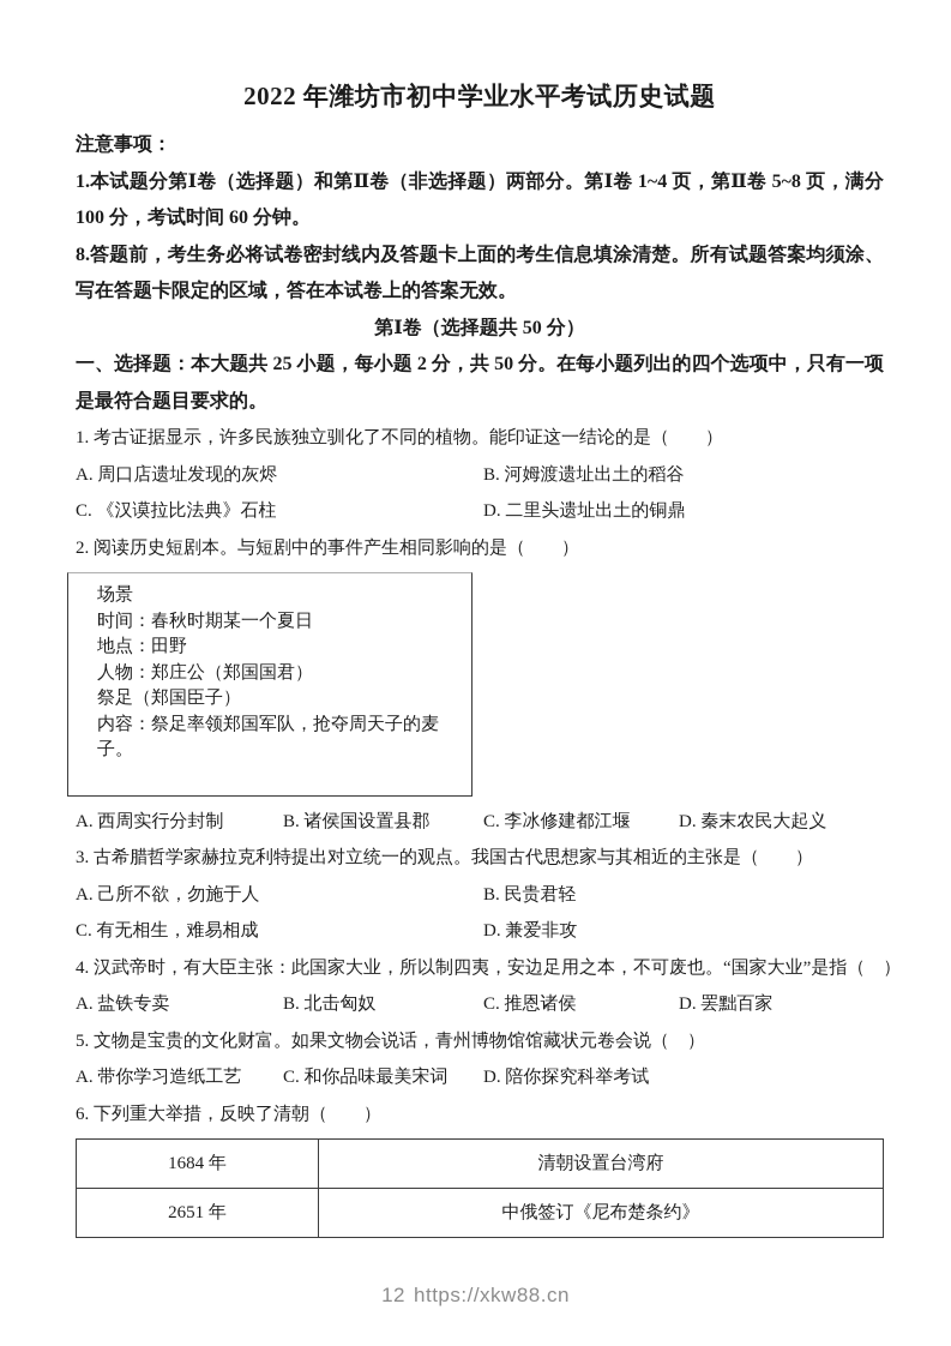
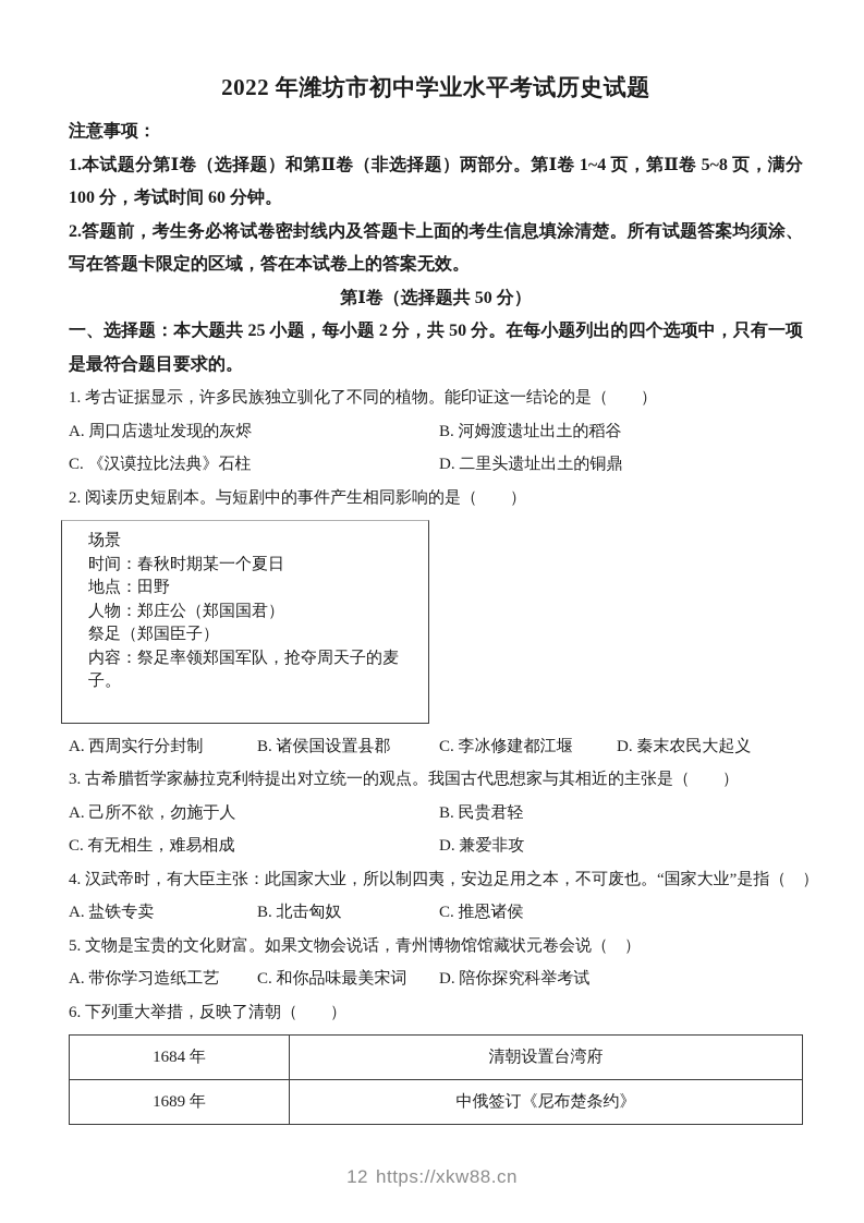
  2022 年潍坊市初中学业水平考试历史试题
  注意事项：
  1.本试题分第Ⅰ卷（选择题）和第Ⅱ卷（非选择题）两部分。第Ⅰ卷 1~4 页，第Ⅱ卷 5~8 页，满分 100 分，考试时间 60 分钟。
- 8.答题前，考生务必将试卷密封线内及答题卡上面的考生信息填涂清楚。所有试题答案均须涂、写在答题卡限定的区域，答在本试卷上的答案无效。
+ 2.答题前，考生务必将试卷密封线内及答题卡上面的考生信息填涂清楚。所有试题答案均须涂、写在答题卡限定的区域，答在本试卷上的答案无效。
  第Ⅰ卷（选择题共 50 分）
  一、选择题：本大题共 25 小题，每小题 2 分，共 50 分。在每小题列出的四个选项中，只有一项是最符合题目要求的。
  1. 考古证据显示，许多民族独立驯化了不同的植物。能印证这一结论的是（ ）
  A. 周口店遗址发现的灰烬
  B. 河姆渡遗址出土的稻谷
  C. 《汉谟拉比法典》石柱
  D. 二里头遗址出土的铜鼎
  2. 阅读历史短剧本。与短剧中的事件产生相同影响的是（ ）
  场景
  时间：春秋时期某一个夏日
  地点：田野
  人物：郑庄公（郑国国君）
  祭足（郑国臣子）
  内容：祭足率领郑国军队，抢夺周天子的麦子。
  A. 西周实行分封制
  B. 诸侯国设置县郡
  C. 李冰修建都江堰
  D. 秦末农民大起义
  3. 古希腊哲学家赫拉克利特提出对立统一的观点。我国古代思想家与其相近的主张是（ ）
  A. 己所不欲，勿施于人
  B. 民贵君轻
  C. 有无相生，难易相成
  D. 兼爱非攻
  4. 汉武帝时，有大臣主张：此国家大业，所以制四夷，安边足用之本，不可废也。“国家大业”是指（ ）
  A. 盐铁专卖
  B. 北击匈奴
  C. 推恩诸侯
- D. 罢黜百家
  5. 文物是宝贵的文化财富。如果文物会说话，青州博物馆馆藏状元卷会说（ ）
  A. 带你学习造纸工艺
  C. 和你品味最美宋词
  D. 陪你探究科举考试
  6. 下列重大举措，反映了清朝（ ）
  1684 年	清朝设置台湾府
- 2651 年	中俄签订《尼布楚条约》
+ 1689 年	中俄签订《尼布楚条约》
  12 https://xkw88.cn
